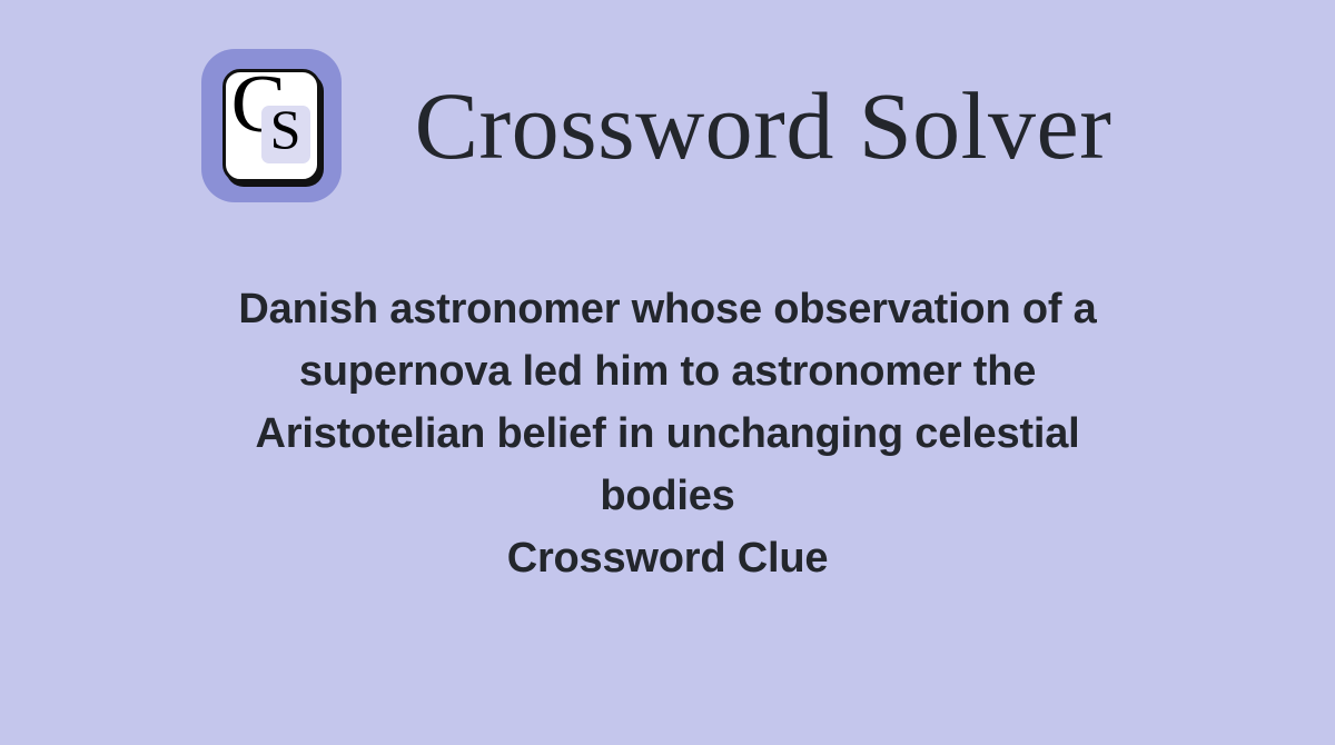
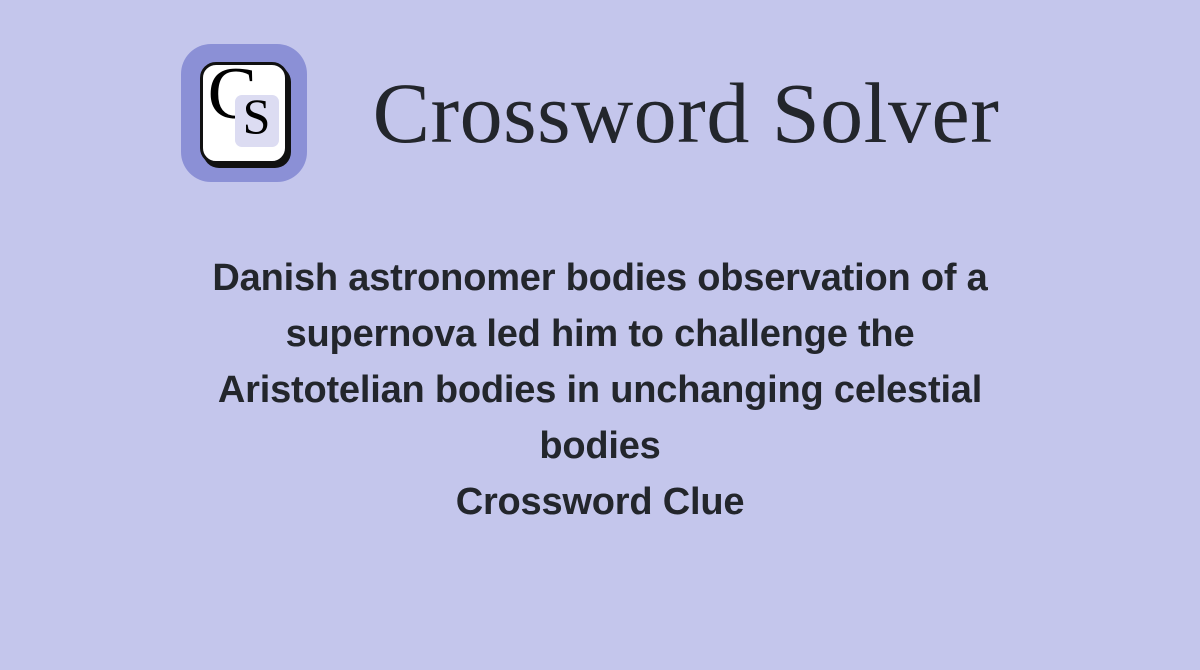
  C
  S
  Crossword Solver
- Danish astronomer whose observation of a
+ Danish astronomer bodies observation of a
- supernova led him to astronomer the
+ supernova led him to challenge the
- Aristotelian belief in unchanging celestial
+ Aristotelian bodies in unchanging celestial
  bodies
  Crossword Clue
